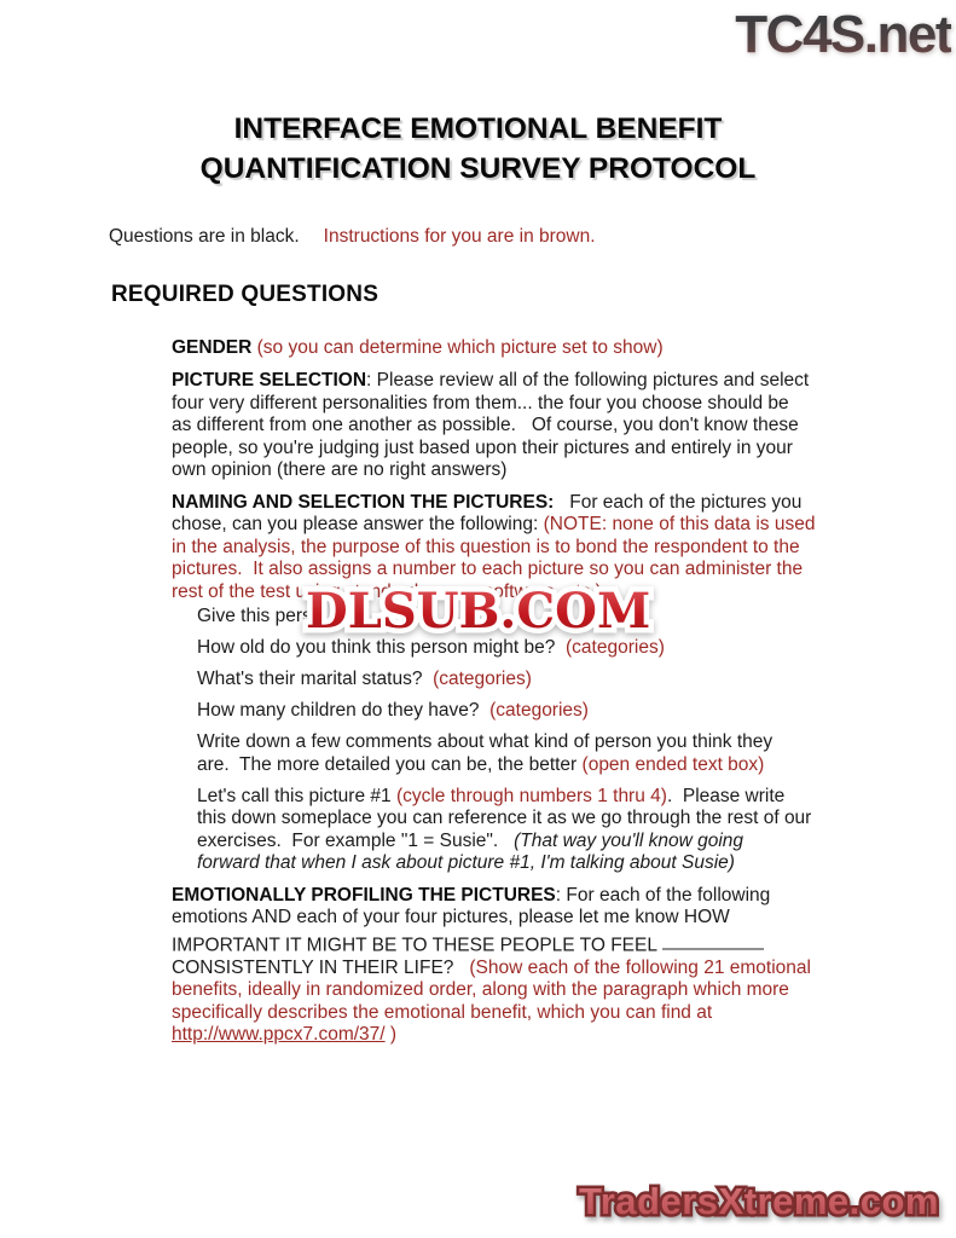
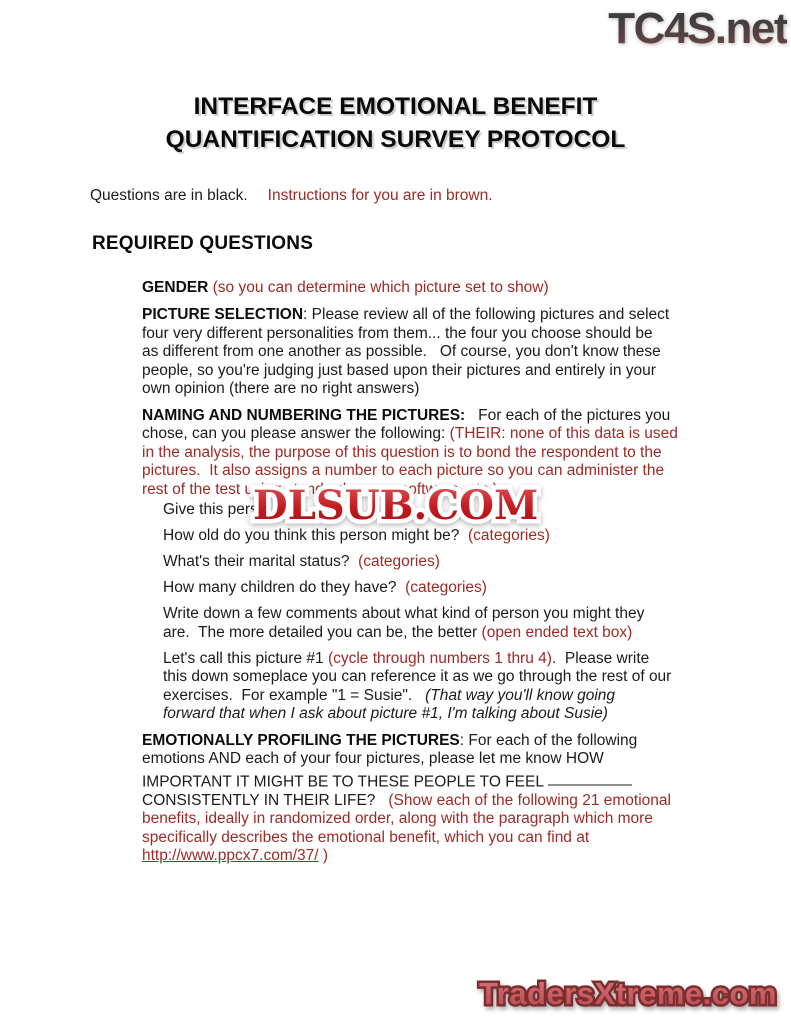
  TC4S.net
  INTERFACE EMOTIONAL BENEFIT
  QUANTIFICATION SURVEY PROTOCOL
  Questions are in black. Instructions for you are in brown.
  REQUIRED QUESTIONS
  GENDER (so you can determine which picture set to show)
  PICTURE SELECTION: Please review all of the following pictures and select
  four very different personalities from them... the four you choose should be
  as different from one another as possible. Of course, you don't know these
  people, so you're judging just based upon their pictures and entirely in your
  own opinion (there are no right answers)
- NAMING AND SELECTION THE PICTURES: For each of the pictures you
+ NAMING AND NUMBERING THE PICTURES: For each of the pictures you
- chose, can you please answer the following: (NOTE: none of this data is used
+ chose, can you please answer the following: (THEIR: none of this data is used
  in the analysis, the purpose of this question is to bond the respondent to the
  pictures. It also assigns a number to each picture so you can administer the
  Give this per
  How old do you think this person might be? (categories)
  What's their marital status? (categories)
  How many children do they have? (categories)
- Write down a few comments about what kind of person you think they
+ Write down a few comments about what kind of person you might they
  are. The more detailed you can be, the better (open ended text box)
  Let's call this picture #1 (cycle through numbers 1 thru 4). Please write
  this down someplace you can reference it as we go through the rest of our
  exercises. For example "1 = Susie". (That way you'll know going
  forward that when I ask about picture #1, I'm talking about Susie)
  EMOTIONALLY PROFILING THE PICTURES: For each of the following
  emotions AND each of your four pictures, please let me know HOW
  IMPORTANT IT MIGHT BE TO THESE PEOPLE TO FEEL
  CONSISTENTLY IN THEIR LIFE? (Show each of the following 21 emotional
  benefits, ideally in randomized order, along with the paragraph which more
  specifically describes the emotional benefit, which you can find at
  http://www.ppcx7.com/37/ )
  DLSUB.COM
  TradersXtreme.com
